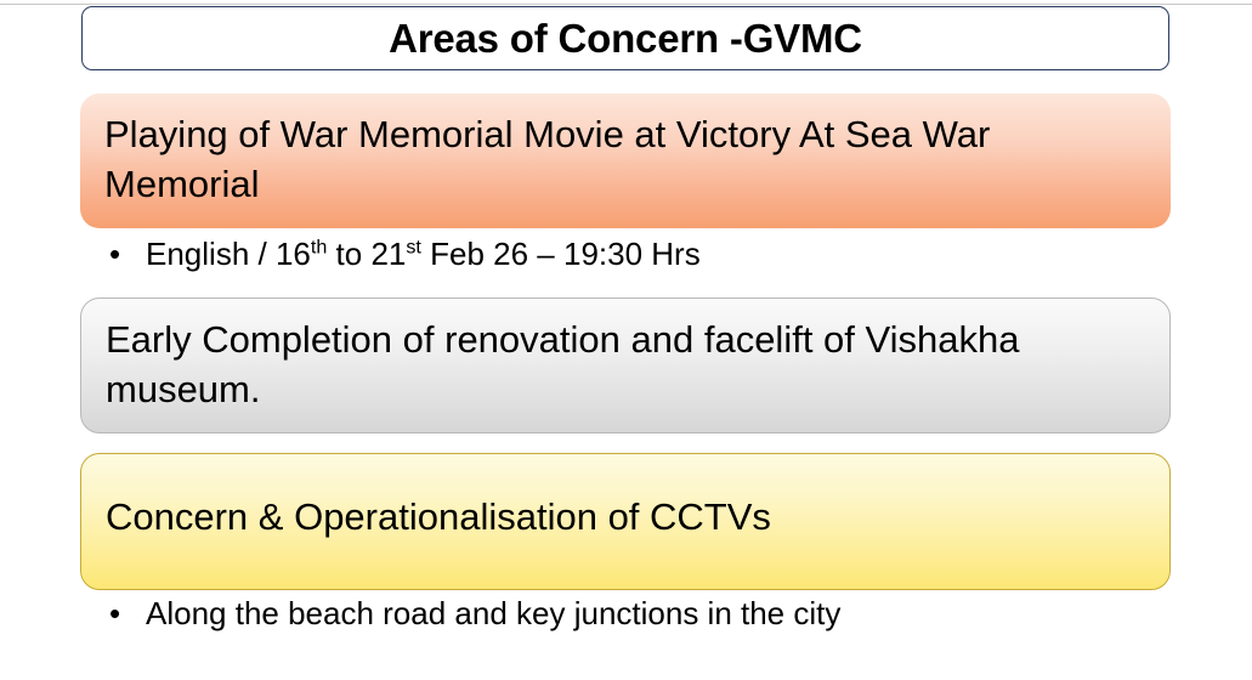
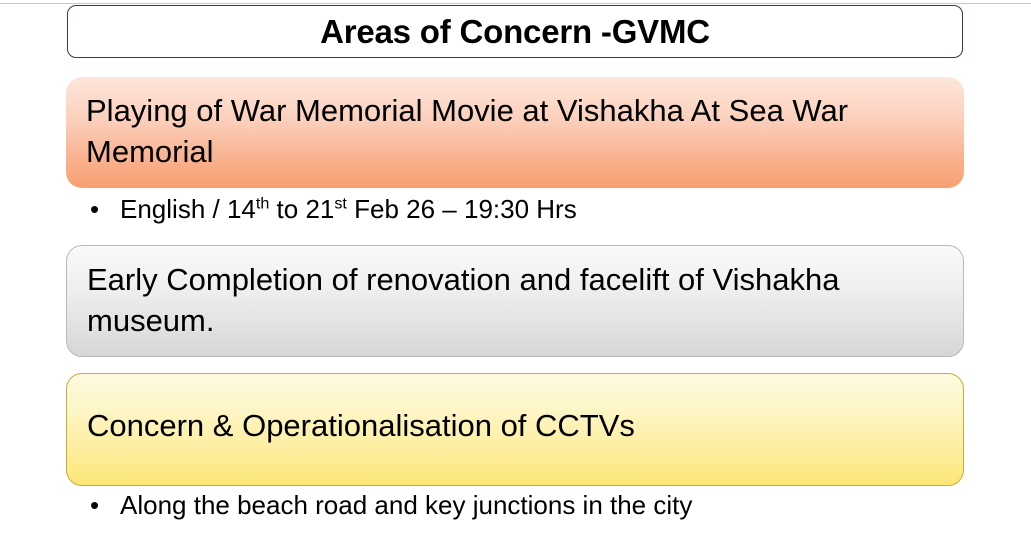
  Areas of Concern -GVMC
- Playing of War Memorial Movie at Victory At Sea War Memorial
+ Playing of War Memorial Movie at Vishakha At Sea War Memorial
  •
- English / 16th to 21st Feb 26 – 19:30 Hrs
+ English / 14th to 21st Feb 26 – 19:30 Hrs
  Early Completion of renovation and facelift of Vishakha museum.
  Concern & Operationalisation of CCTVs
  •
  Along the beach road and key junctions in the city
